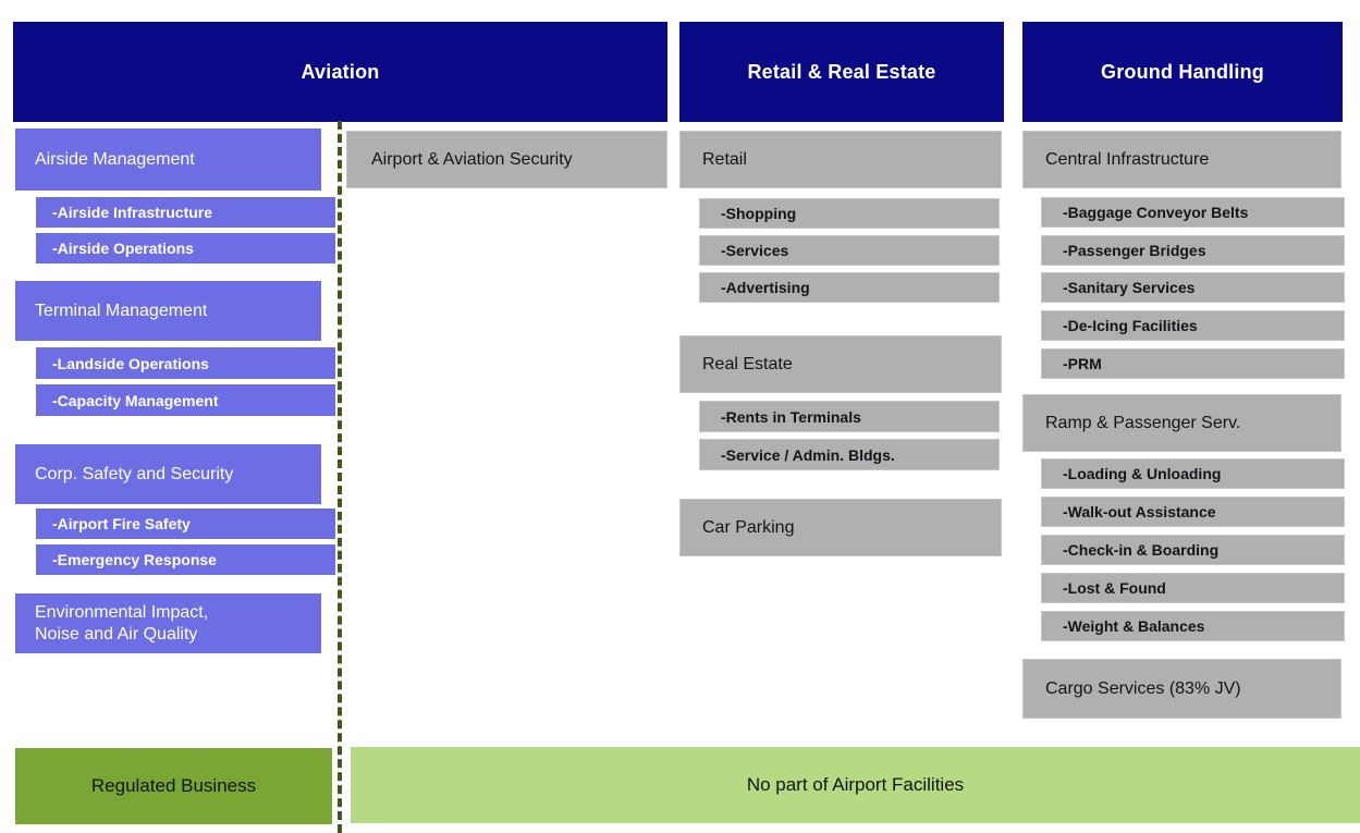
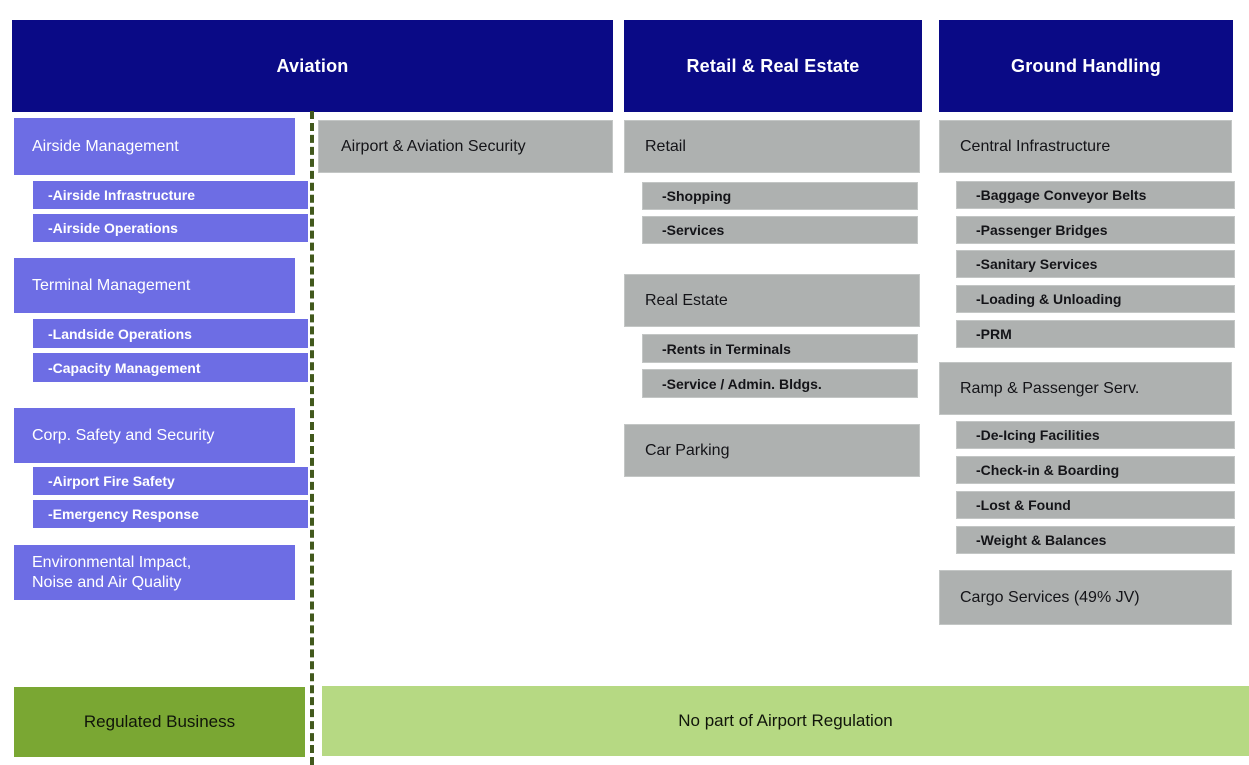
  Aviation
  Retail & Real Estate
  Ground Handling
  Airside Management
  -Airside Infrastructure
  -Airside Operations
  Terminal Management
  -Landside Operations
  -Capacity Management
  Corp. Safety and Security
  -Airport Fire Safety
  -Emergency Response
  Environmental Impact,
  Noise and Air Quality
  Airport & Aviation Security
  Retail
  -Shopping
  -Services
- -Advertising
  Real Estate
  -Rents in Terminals
  -Service / Admin. Bldgs.
  Car Parking
  Central Infrastructure
  -Baggage Conveyor Belts
  -Passenger Bridges
  -Sanitary Services
- -De-Icing Facilities
+ -Loading & Unloading
  -PRM
  Ramp & Passenger Serv.
- -Loading & Unloading
+ -De-Icing Facilities
- -Walk-out Assistance
  -Check-in & Boarding
  -Lost & Found
  -Weight & Balances
- Cargo Services (83% JV)
+ Cargo Services (49% JV)
  Regulated Business
- No part of Airport Facilities
+ No part of Airport Regulation
